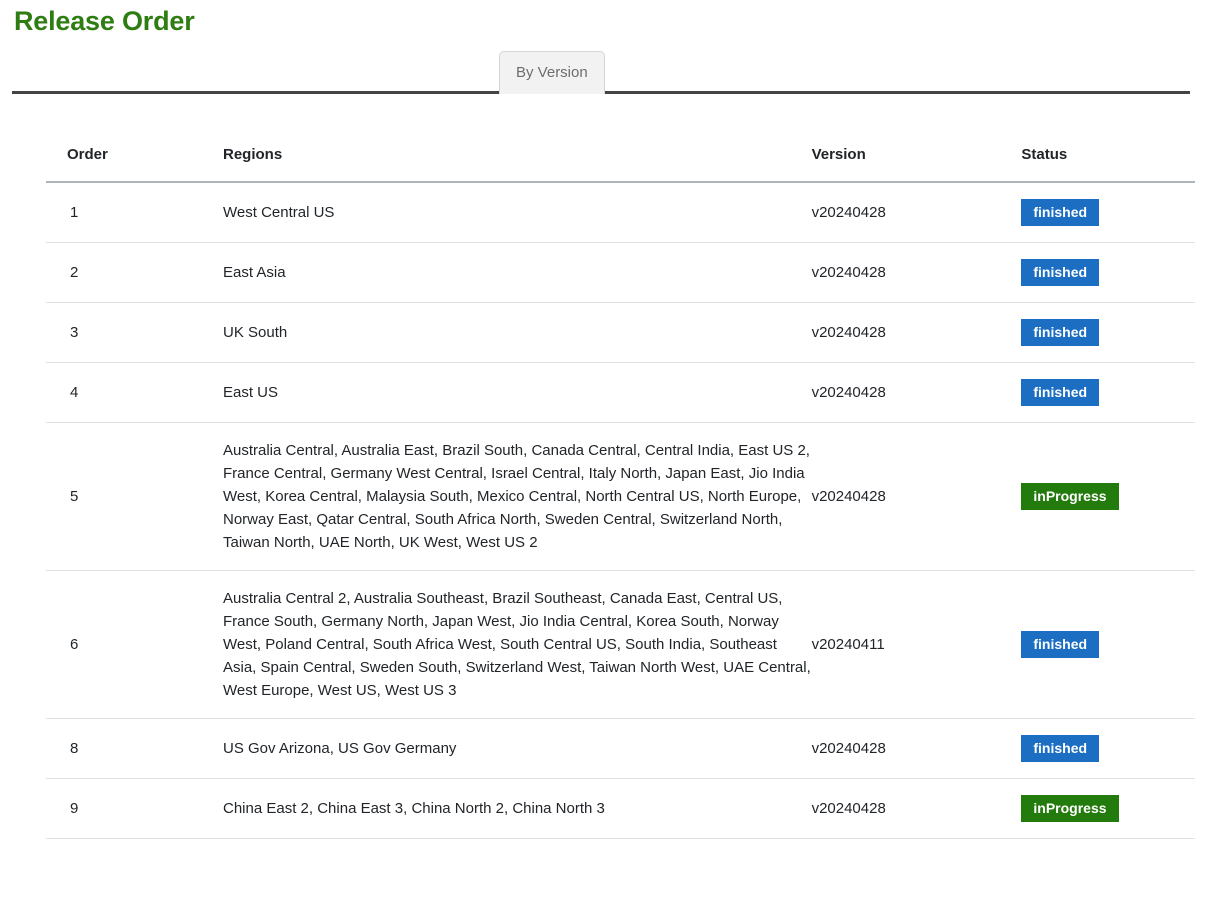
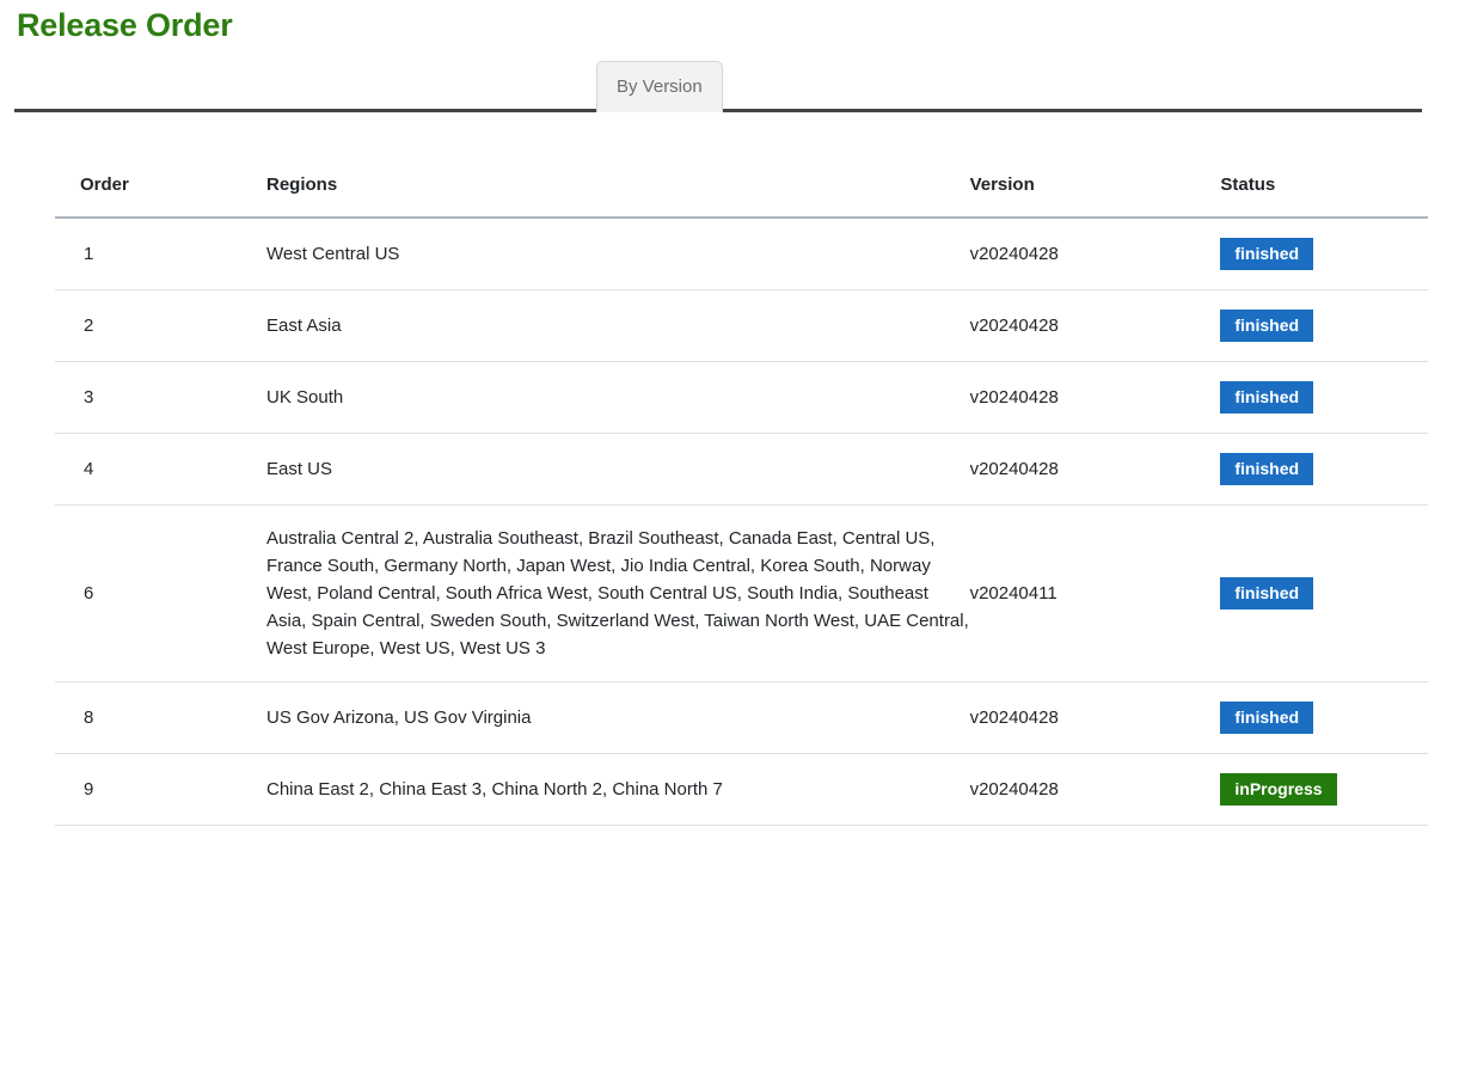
  Release Order
  By Version
  Order	Regions	Version	Status
  1	West Central US	v20240428	finished
  2	East Asia	v20240428	finished
  3	UK South	v20240428	finished
  4	East US	v20240428	finished
- 5	Australia Central, Australia East, Brazil South, Canada Central, Central India, East US 2, France Central, Germany West Central, Israel Central, Italy North, Japan East, Jio India West, Korea Central, Malaysia South, Mexico Central, North Central US, North Europe, Norway East, Qatar Central, South Africa North, Sweden Central, Switzerland North, Taiwan North, UAE North, UK West, West US 2	v20240428	inProgress
  6	Australia Central 2, Australia Southeast, Brazil Southeast, Canada East, Central US, France South, Germany North, Japan West, Jio India Central, Korea South, Norway West, Poland Central, South Africa West, South Central US, South India, Southeast Asia, Spain Central, Sweden South, Switzerland West, Taiwan North West, UAE Central, West Europe, West US, West US 3	v20240411	finished
- 8	US Gov Arizona, US Gov Germany	v20240428	finished
+ 8	US Gov Arizona, US Gov Virginia	v20240428	finished
- 9	China East 2, China East 3, China North 2, China North 3	v20240428	inProgress
+ 9	China East 2, China East 3, China North 2, China North 7	v20240428	inProgress
